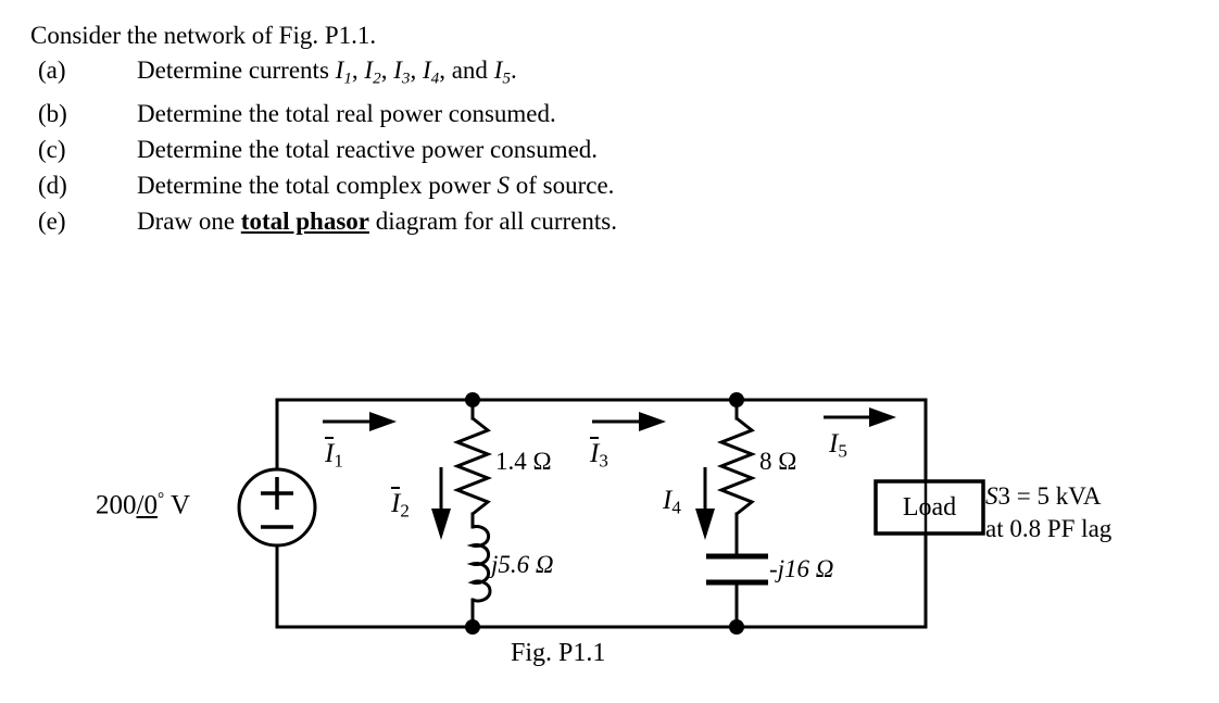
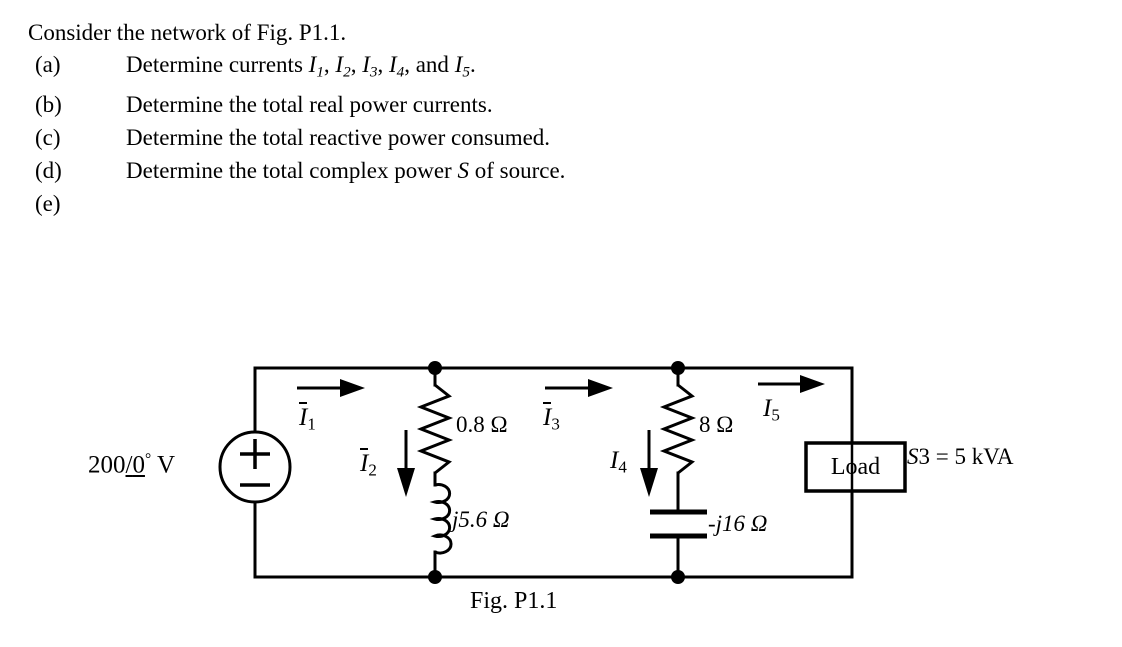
  Consider the network of Fig. P1.1.
  (a)
  Determine currents I1, I2, I3, I4, and I5.
  (b)
- Determine the total real power consumed.
+ Determine the total real power currents.
  (c)
  Determine the total reactive power consumed.
  (d)
  Determine the total complex power S of source.
  (e)
- Draw one total phasor diagram for all currents.
  200/0° V
  I1
  I2
  I3
  I4
  I5
- 1.4 Ω
+ 0.8 Ω
  j5.6 Ω
  8 Ω
  -j16 Ω
  Load
  S3 = 5 kVA
- at 0.8 PF lag
  Fig. P1.1
